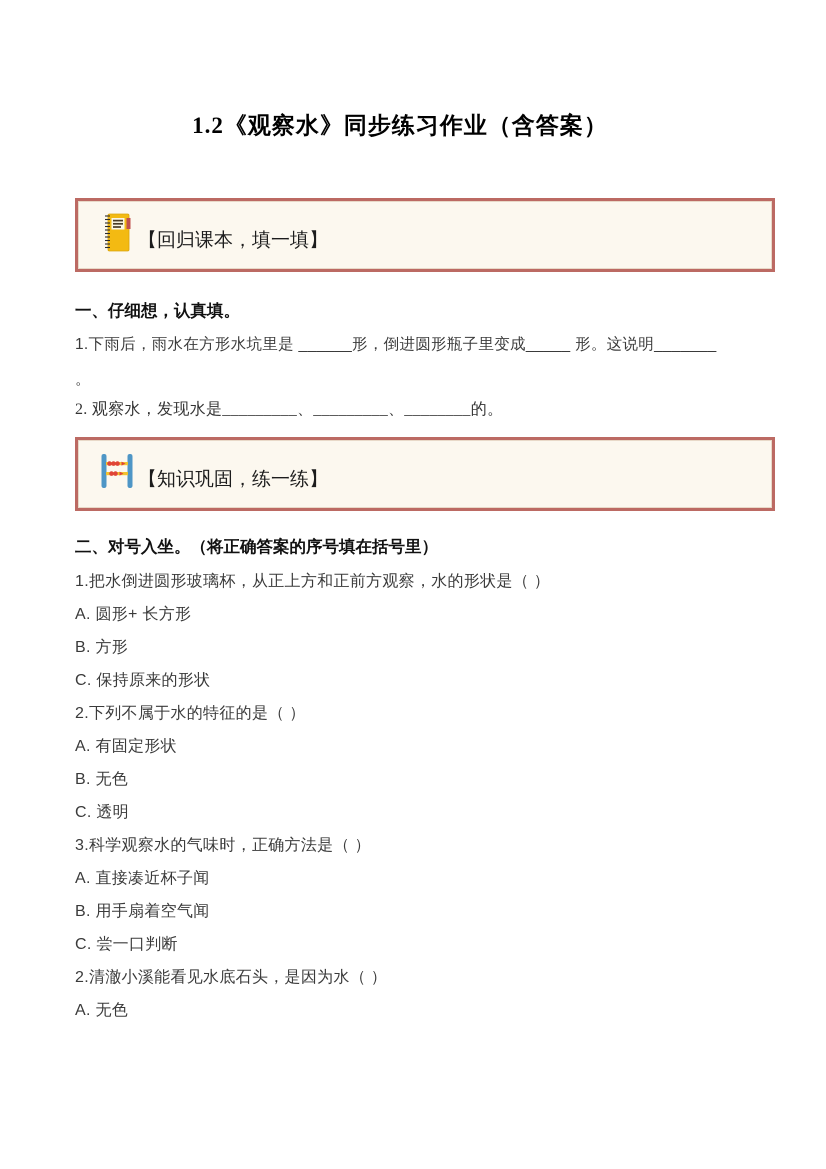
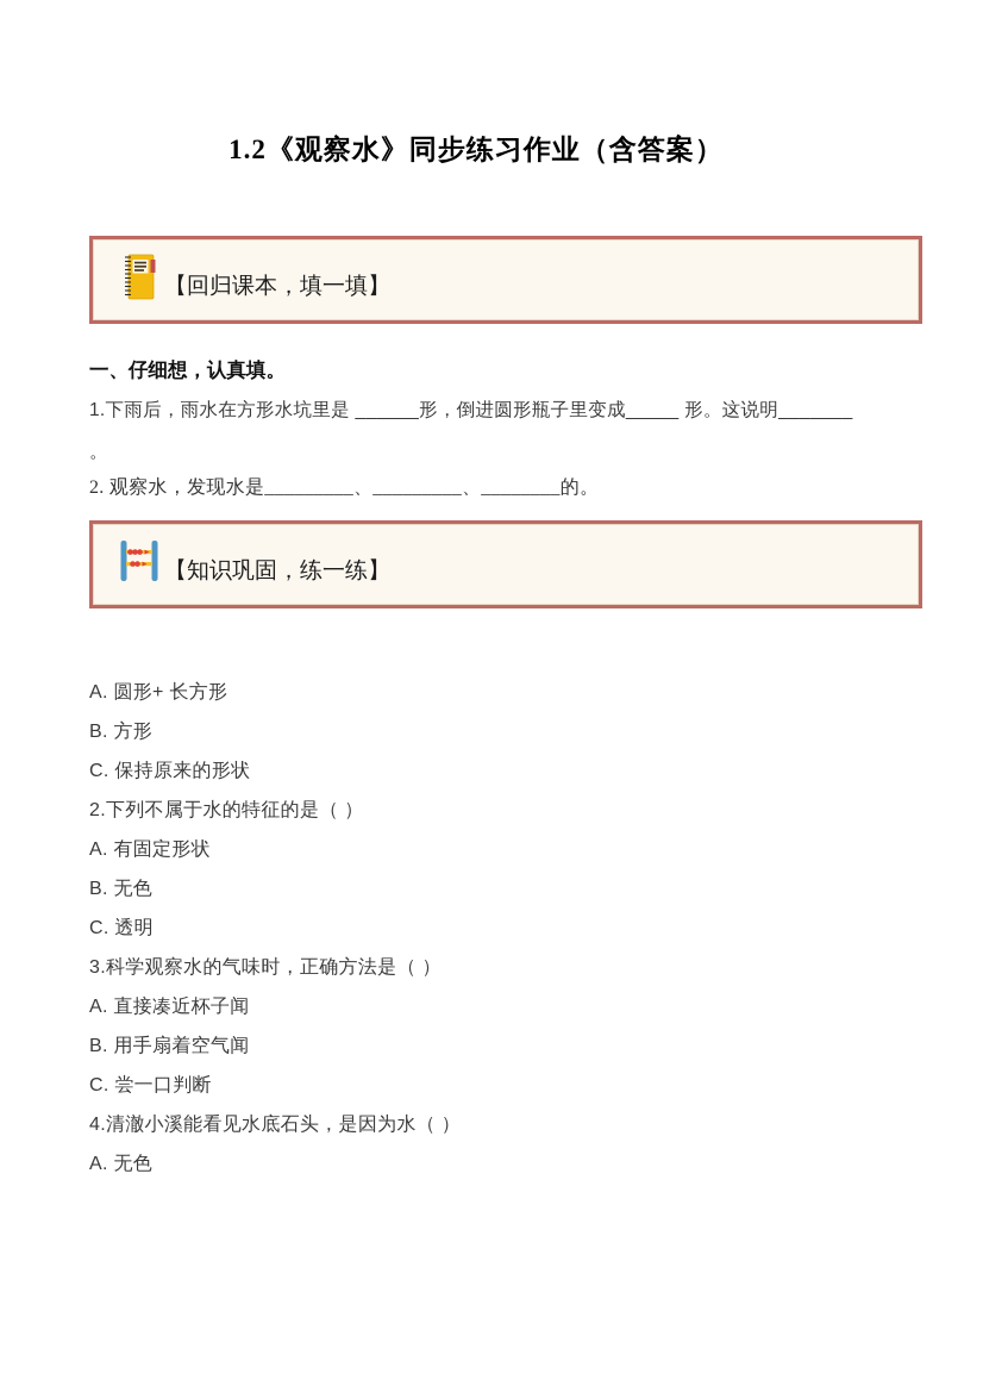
  1.2《观察水》同步练习作业（含答案）
  【回归课本，填一填】
  一、仔细想，认真填。
  1.下雨后，雨水在方形水坑里是 ______形，倒进圆形瓶子里变成_____ 形。这说明_______
  。
  2. 观察水，发现水是_________、_________、________的。
  【知识巩固，练一练】
- 二、对号入坐。（将正确答案的序号填在括号里）
- 1.把水倒进圆形玻璃杯，从正上方和正前方观察，水的形状是（ ）
  A. 圆形+ 长方形
  B. 方形
  C. 保持原来的形状
  2.下列不属于水的特征的是（ ）
  A. 有固定形状
  B. 无色
  C. 透明
  3.科学观察水的气味时，正确方法是（ ）
  A. 直接凑近杯子闻
  B. 用手扇着空气闻
  C. 尝一口判断
- 2.清澈小溪能看见水底石头，是因为水（ ）
+ 4.清澈小溪能看见水底石头，是因为水（ ）
  A. 无色
